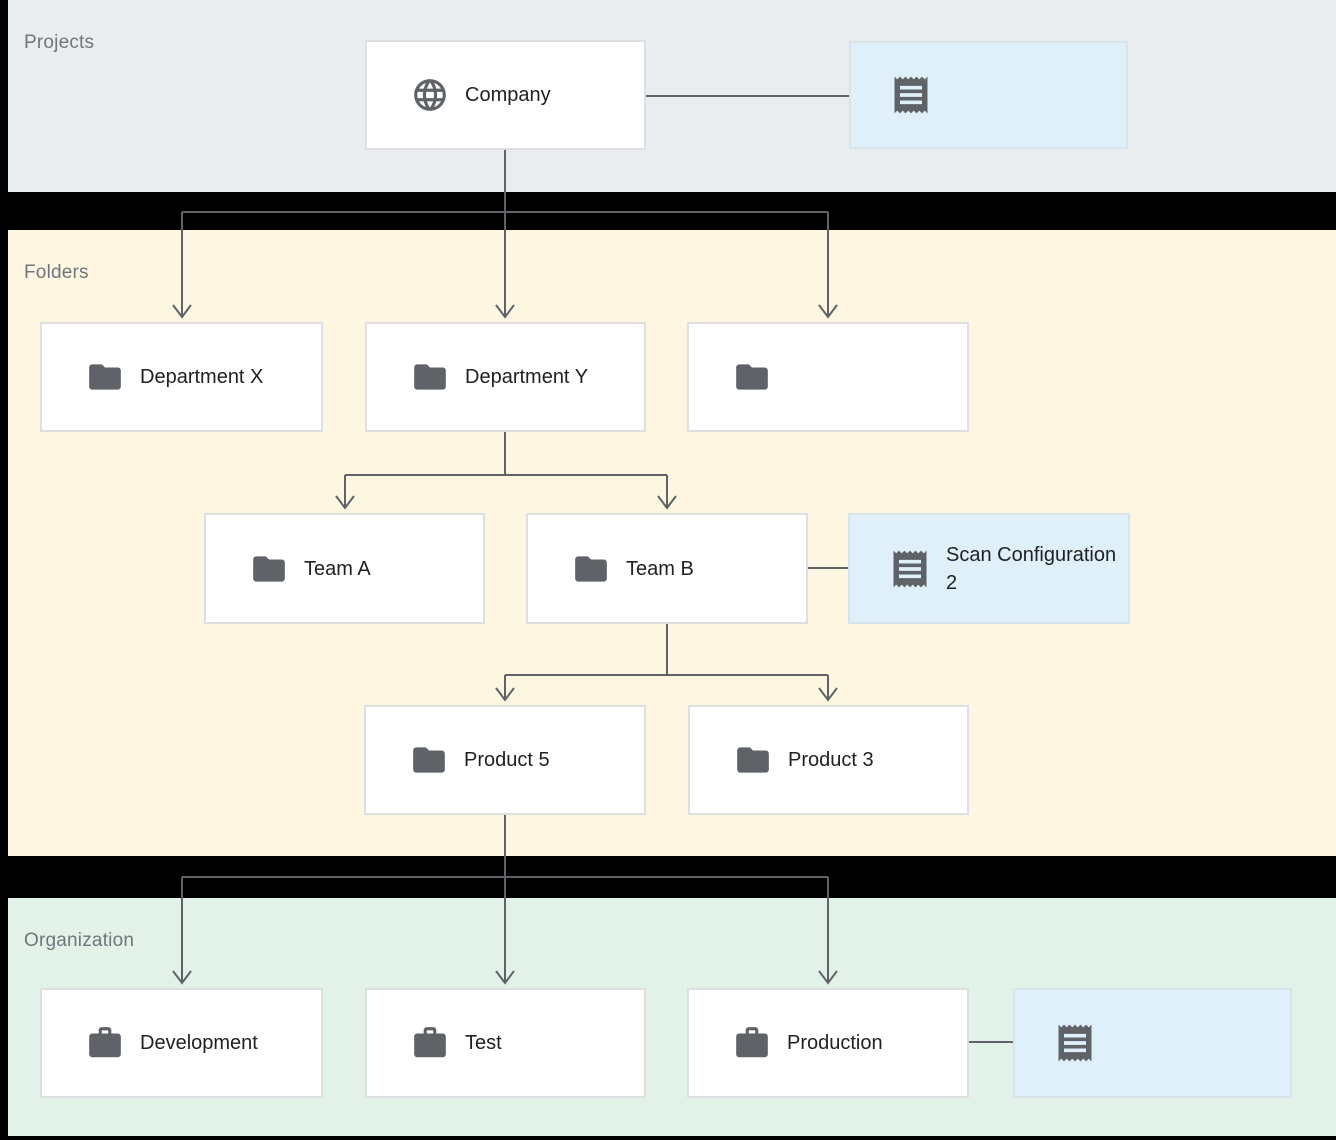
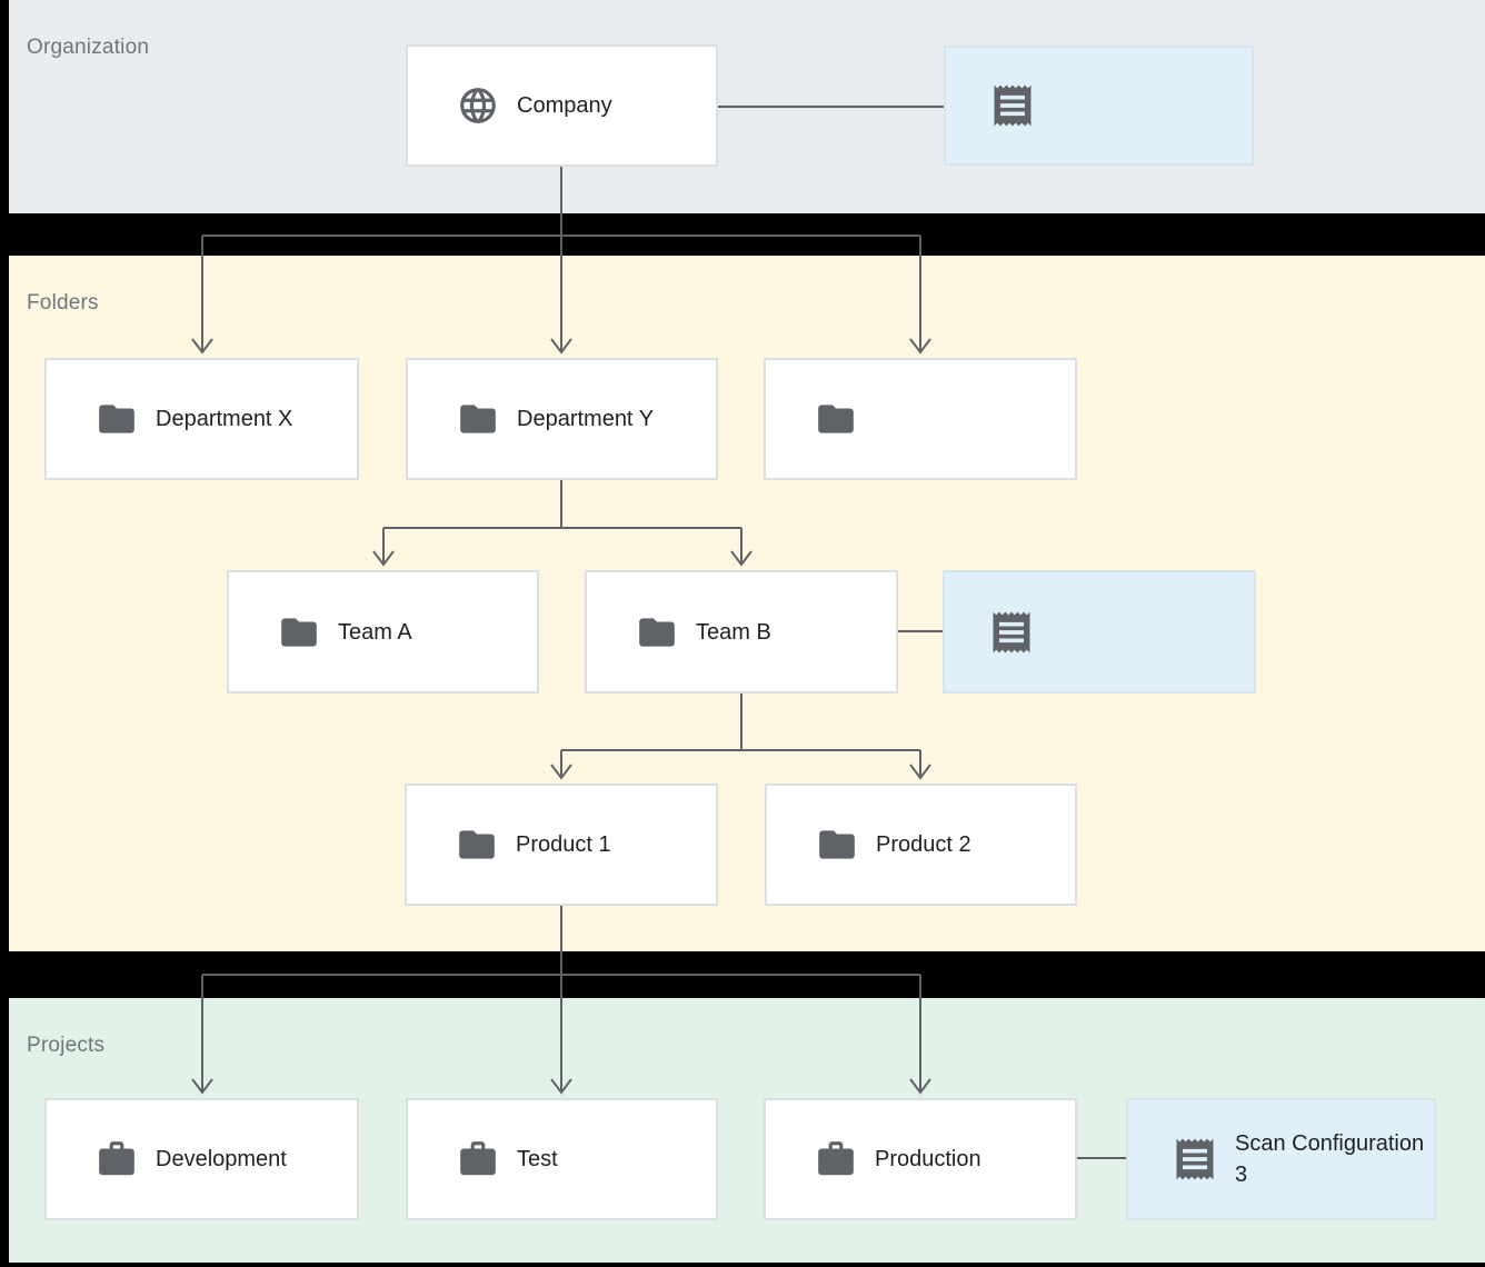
- Projects
+ Organization
  Folders
- Organization
+ Projects
  Company
  Department X
  Department Y
  Team A
  Team B
- Scan Configuration 2
- Product 5
+ Product 1
- Product 3
+ Product 2
  Development
  Test
  Production
+ Scan Configuration 3
